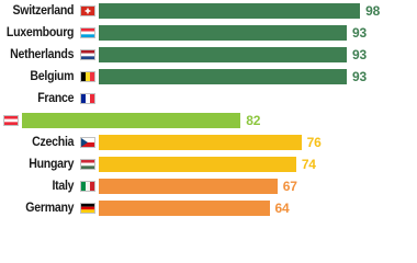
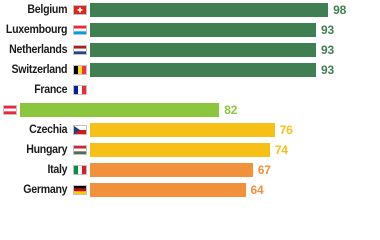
- Switzerland
+ Belgium
  98
  Luxembourg
  93
  Netherlands
  93
- Belgium
+ Switzerland
  93
  France
  82
  Czechia
  76
  Hungary
  74
  Italy
  67
  Germany
  64
